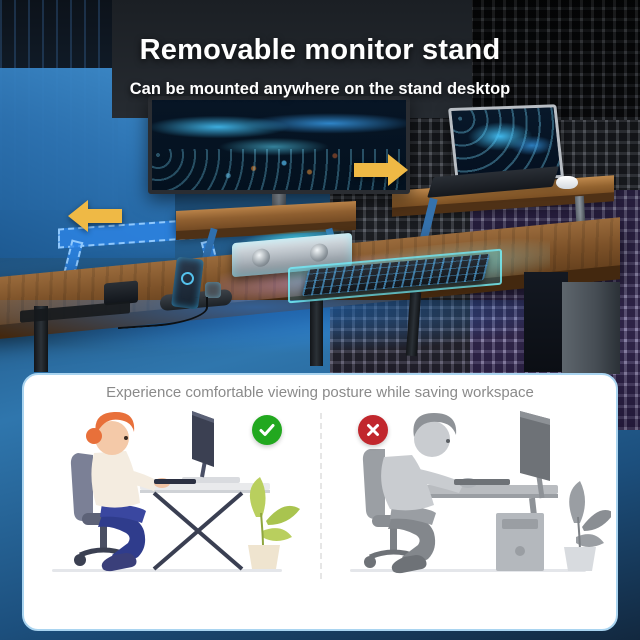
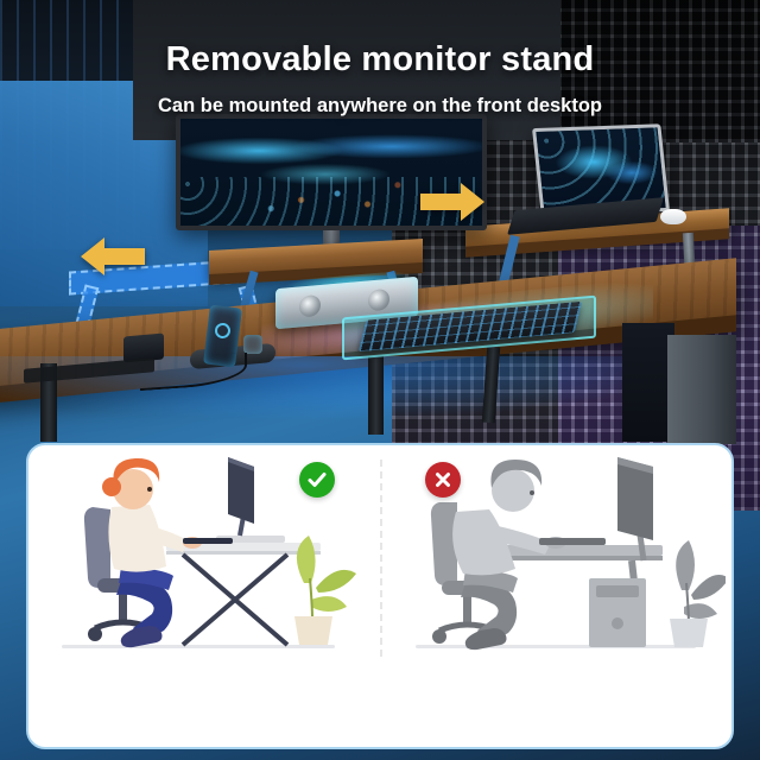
  Removable monitor stand
- Can be mounted anywhere on the stand desktop
+ Can be mounted anywhere on the front desktop
- Experience comfortable viewing posture while saving workspace
